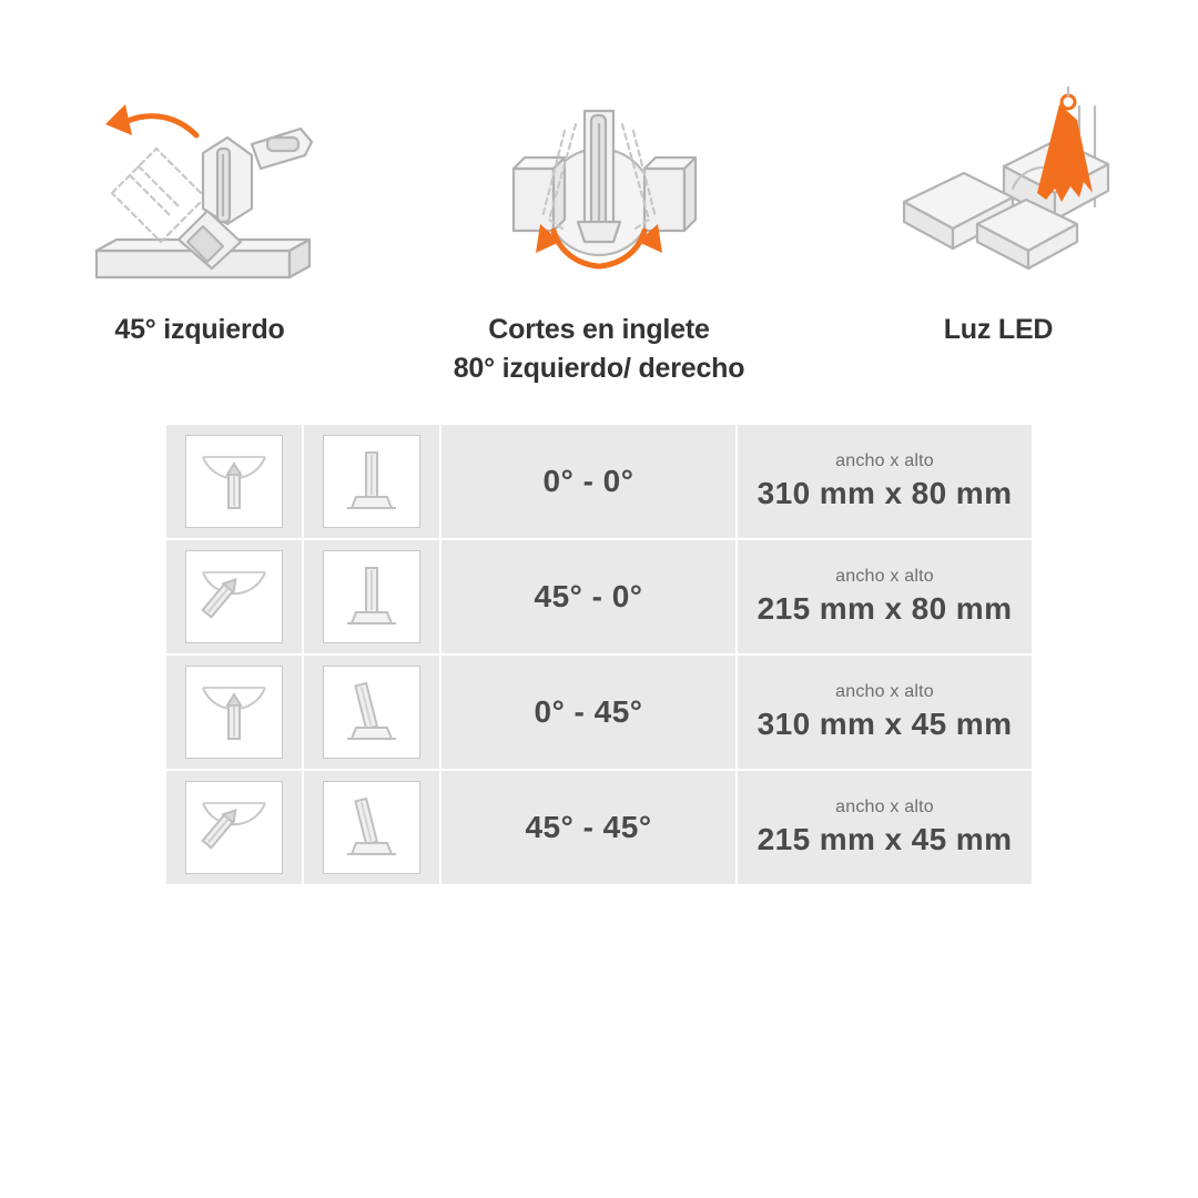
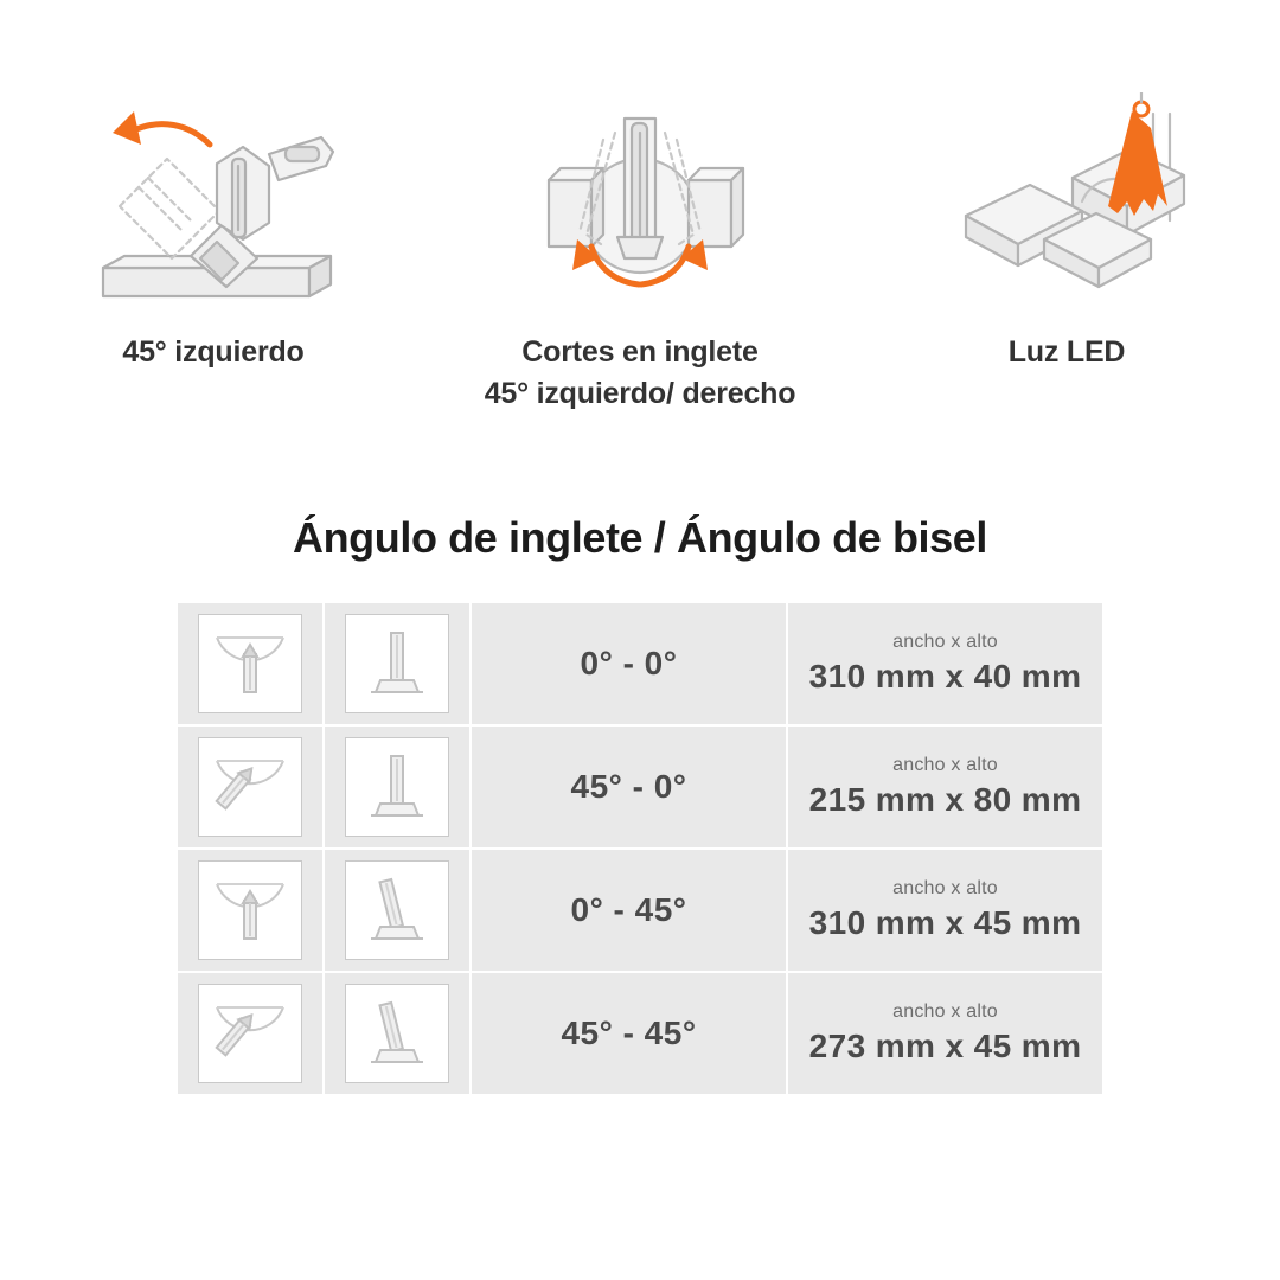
  45° izquierdo
  Cortes en inglete
- 80° izquierdo/ derecho
+ 45° izquierdo/ derecho
  Luz LED
+ Ángulo de inglete / Ángulo de bisel
- 		0° - 0°	ancho x alto 310 mm x 80 mm
+ 		0° - 0°	ancho x alto 310 mm x 40 mm
  		45° - 0°	ancho x alto 215 mm x 80 mm
  		0° - 45°	ancho x alto 310 mm x 45 mm
- 		45° - 45°	ancho x alto 215 mm x 45 mm
+ 		45° - 45°	ancho x alto 273 mm x 45 mm
